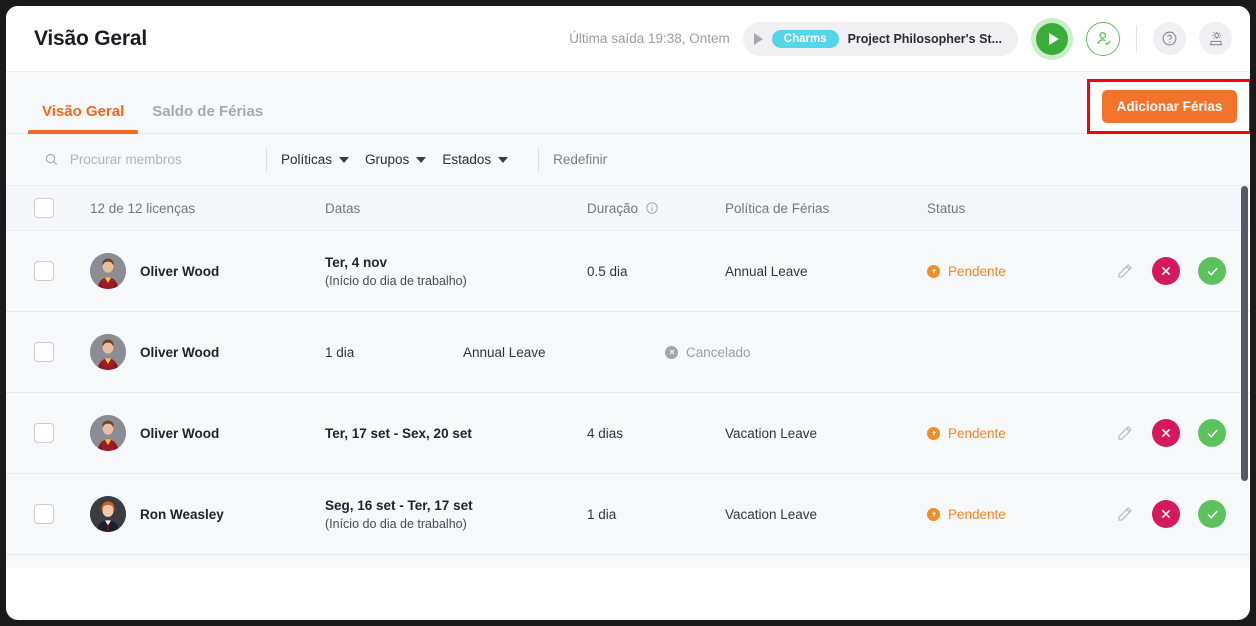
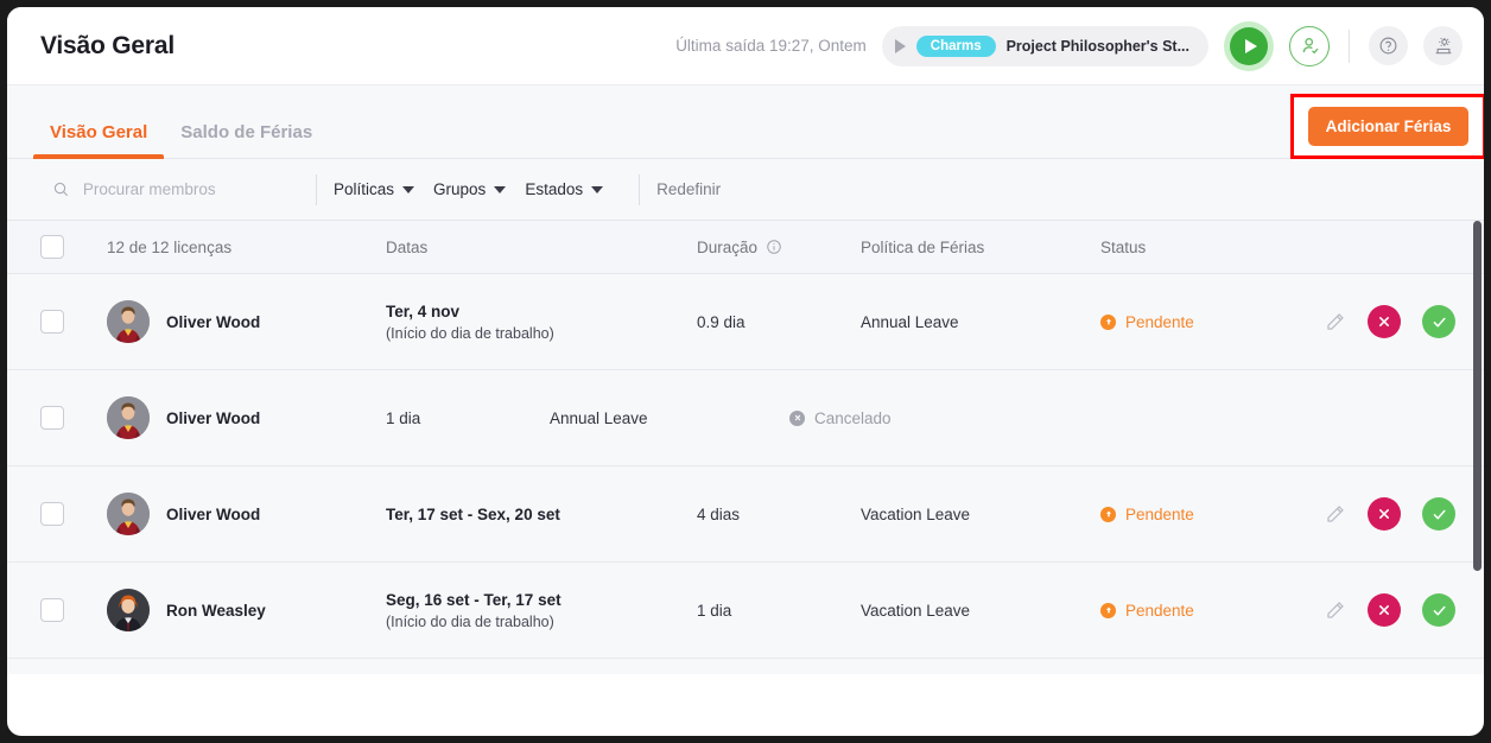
  Visão Geral
- Última saída 19:38, Ontem
+ Última saída 19:27, Ontem
  Charms
  Project Philosopher's St...
  Visão Geral
  Saldo de Férias
  Adicionar Férias
  Procurar membros
  Políticas
  Grupos
  Estados
  Redefinir
  12 de 12 licenças
  Datas
  Duração
  Política de Férias
  Status
  Oliver Wood
  Ter, 4 nov
  (Início do dia de trabalho)
- 0.5 dia
+ 0.9 dia
  Annual Leave
  Pendente
  Oliver Wood
  1 dia
  Annual Leave
  Cancelado
  Oliver Wood
  Ter, 17 set - Sex, 20 set
  4 dias
  Vacation Leave
  Pendente
  Ron Weasley
  Seg, 16 set - Ter, 17 set
  (Início do dia de trabalho)
  1 dia
  Vacation Leave
  Pendente
